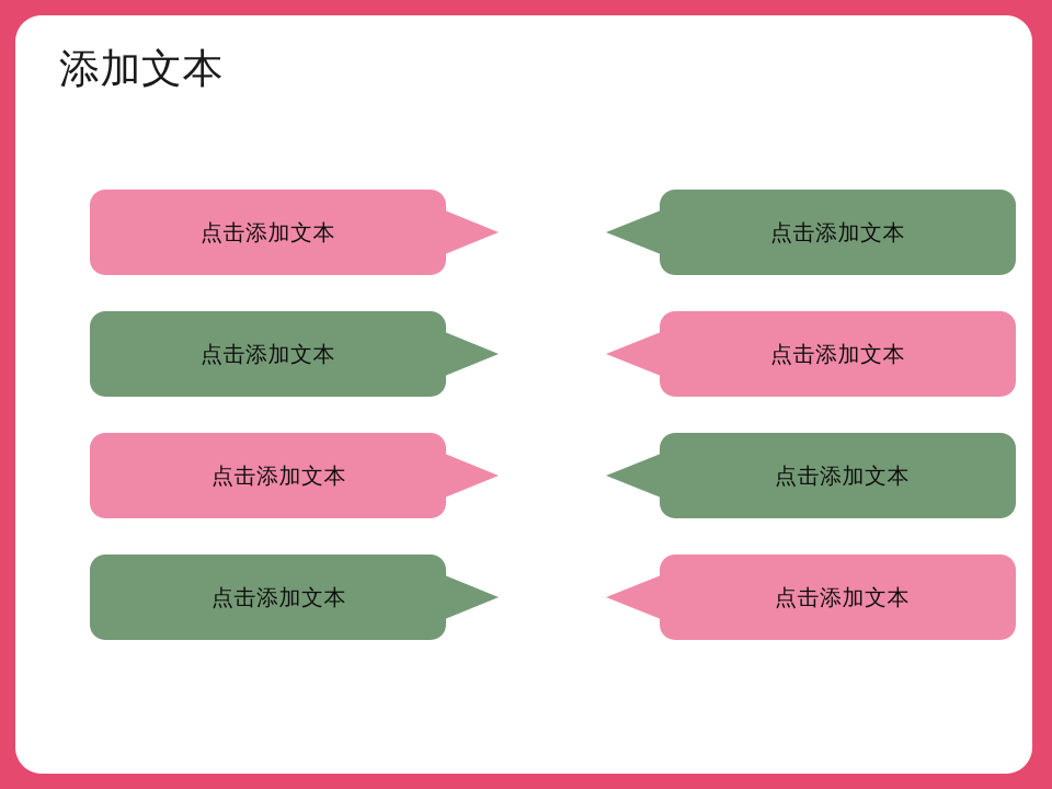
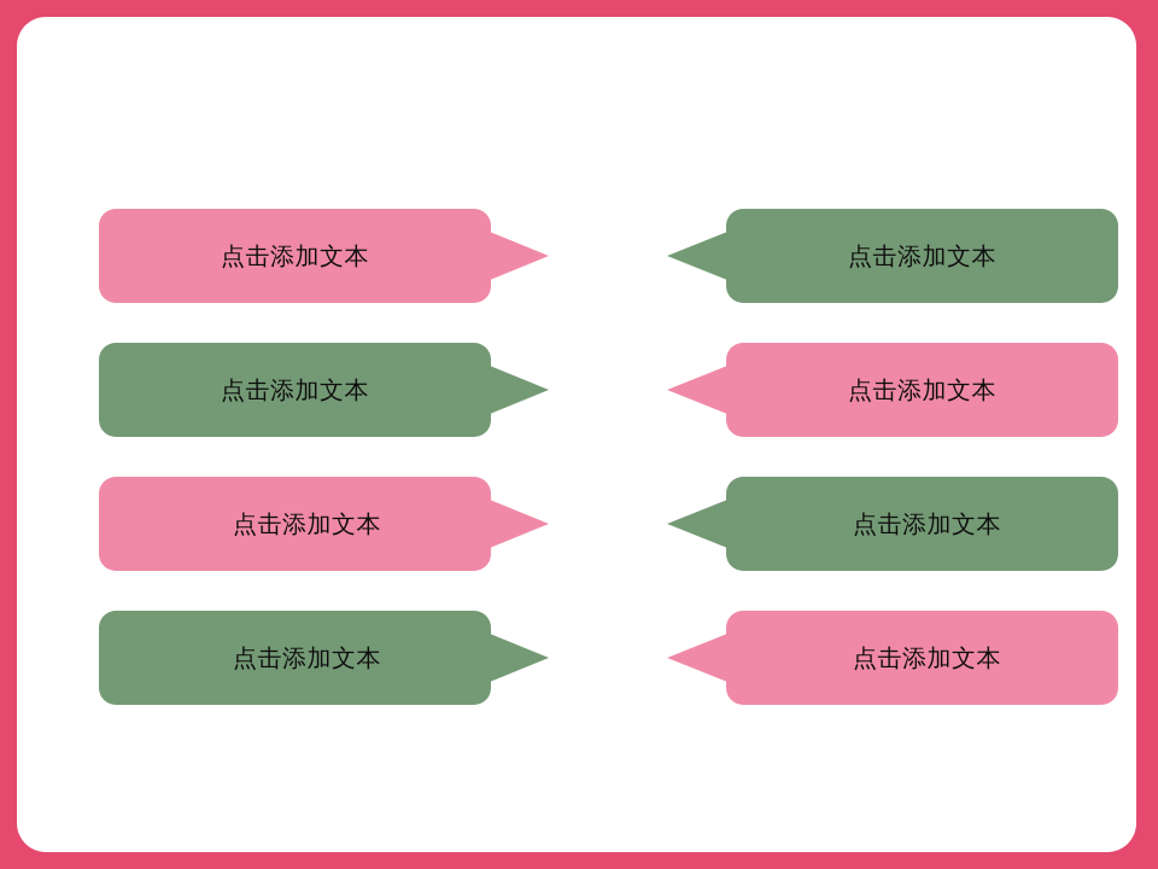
- 添加文本
  点击添加文本
  点击添加文本
  点击添加文本
  点击添加文本
  点击添加文本
  点击添加文本
  点击添加文本
  点击添加文本
